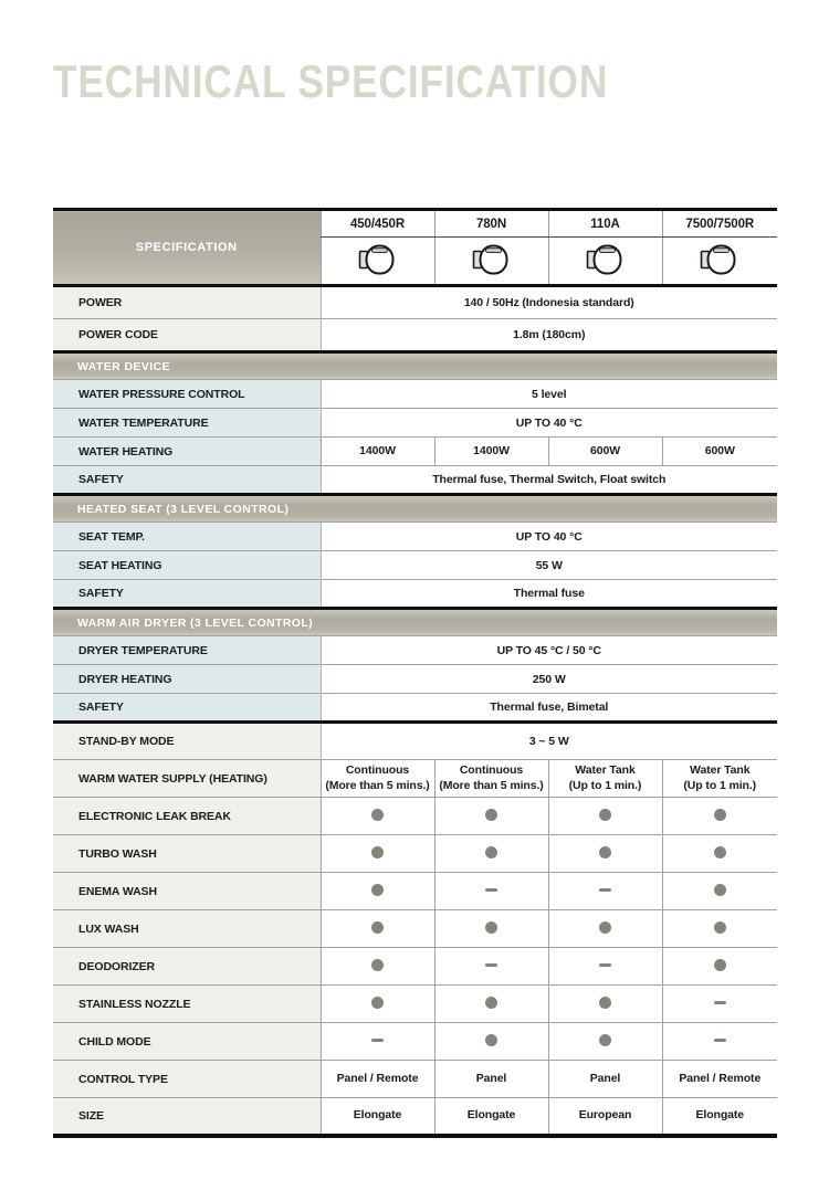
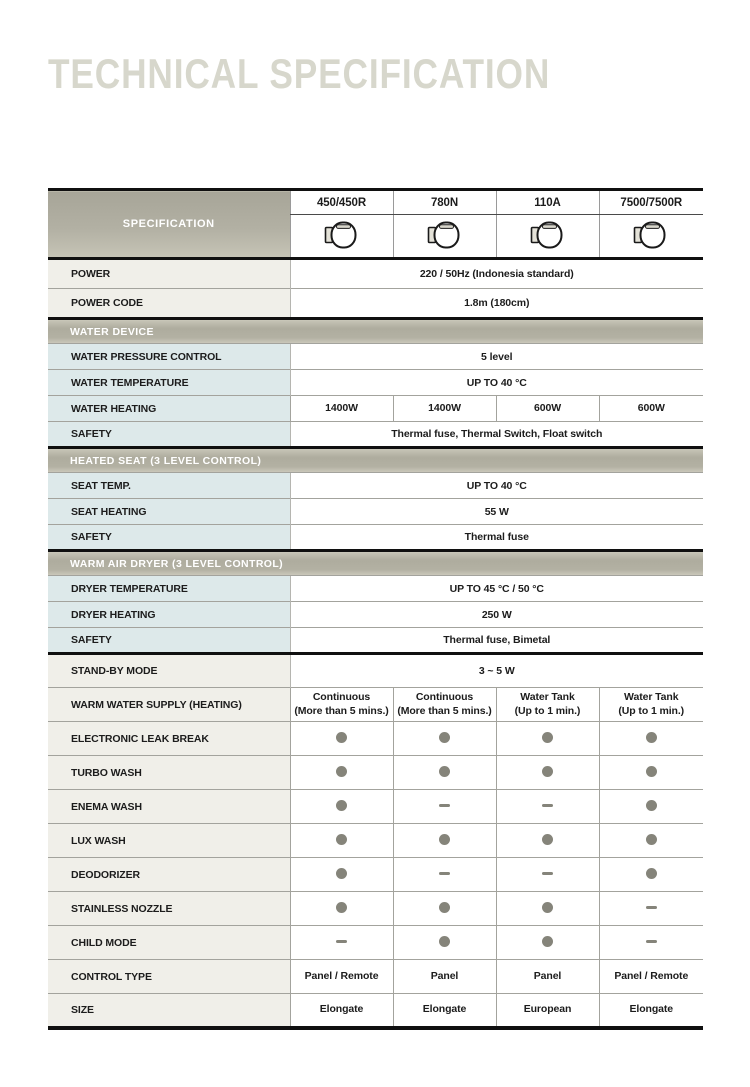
  TECHNICAL SPECIFICATION
  SPECIFICATION	450/450R	780N	110A	7500/7500R
- POWER	140 / 50Hz (Indonesia standard)
+ POWER	220 / 50Hz (Indonesia standard)
  POWER CODE	1.8m (180cm)
  WATER DEVICE
  WATER PRESSURE CONTROL	5 level
  WATER TEMPERATURE	UP TO 40 °C
  WATER HEATING	1400W	1400W	600W	600W
  SAFETY	Thermal fuse, Thermal Switch, Float switch
  HEATED SEAT (3 LEVEL CONTROL)
  SEAT TEMP.	UP TO 40 °C
  SEAT HEATING	55 W
  SAFETY	Thermal fuse
  WARM AIR DRYER (3 LEVEL CONTROL)
  DRYER TEMPERATURE	UP TO 45 °C / 50 °C
  DRYER HEATING	250 W
  SAFETY	Thermal fuse, Bimetal
  STAND-BY MODE	3 ~ 5 W
  WARM WATER SUPPLY (HEATING)	Continuous (More than 5 mins.)	Continuous (More than 5 mins.)	Water Tank (Up to 1 min.)	Water Tank (Up to 1 min.)
  ELECTRONIC LEAK BREAK
  TURBO WASH
  ENEMA WASH
  LUX WASH
  DEODORIZER
  STAINLESS NOZZLE
  CHILD MODE
  CONTROL TYPE	Panel / Remote	Panel	Panel	Panel / Remote
  SIZE	Elongate	Elongate	European	Elongate
